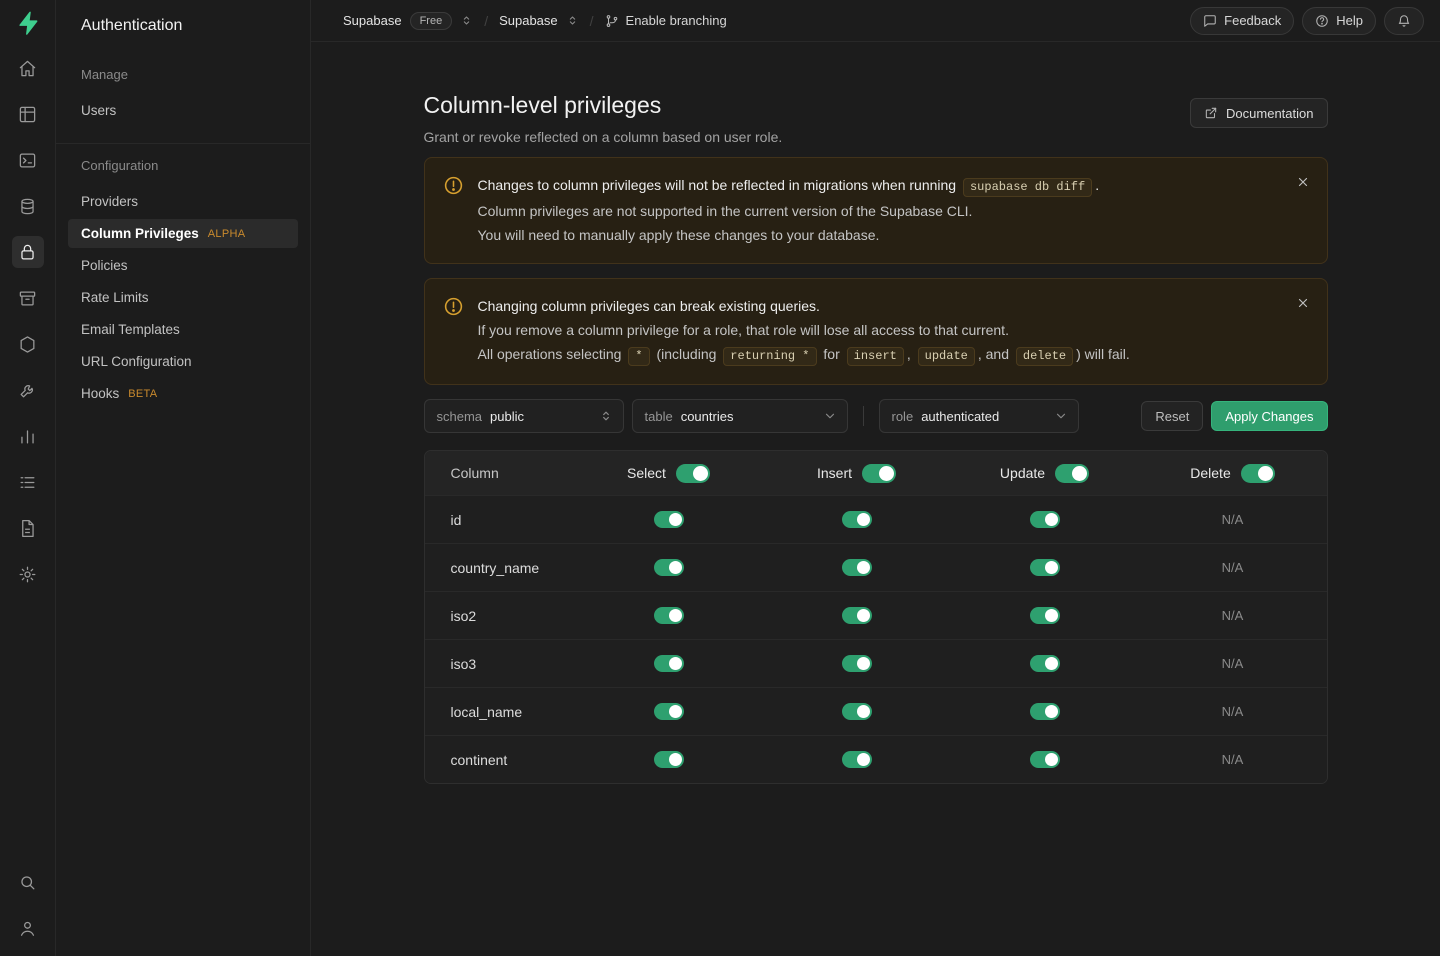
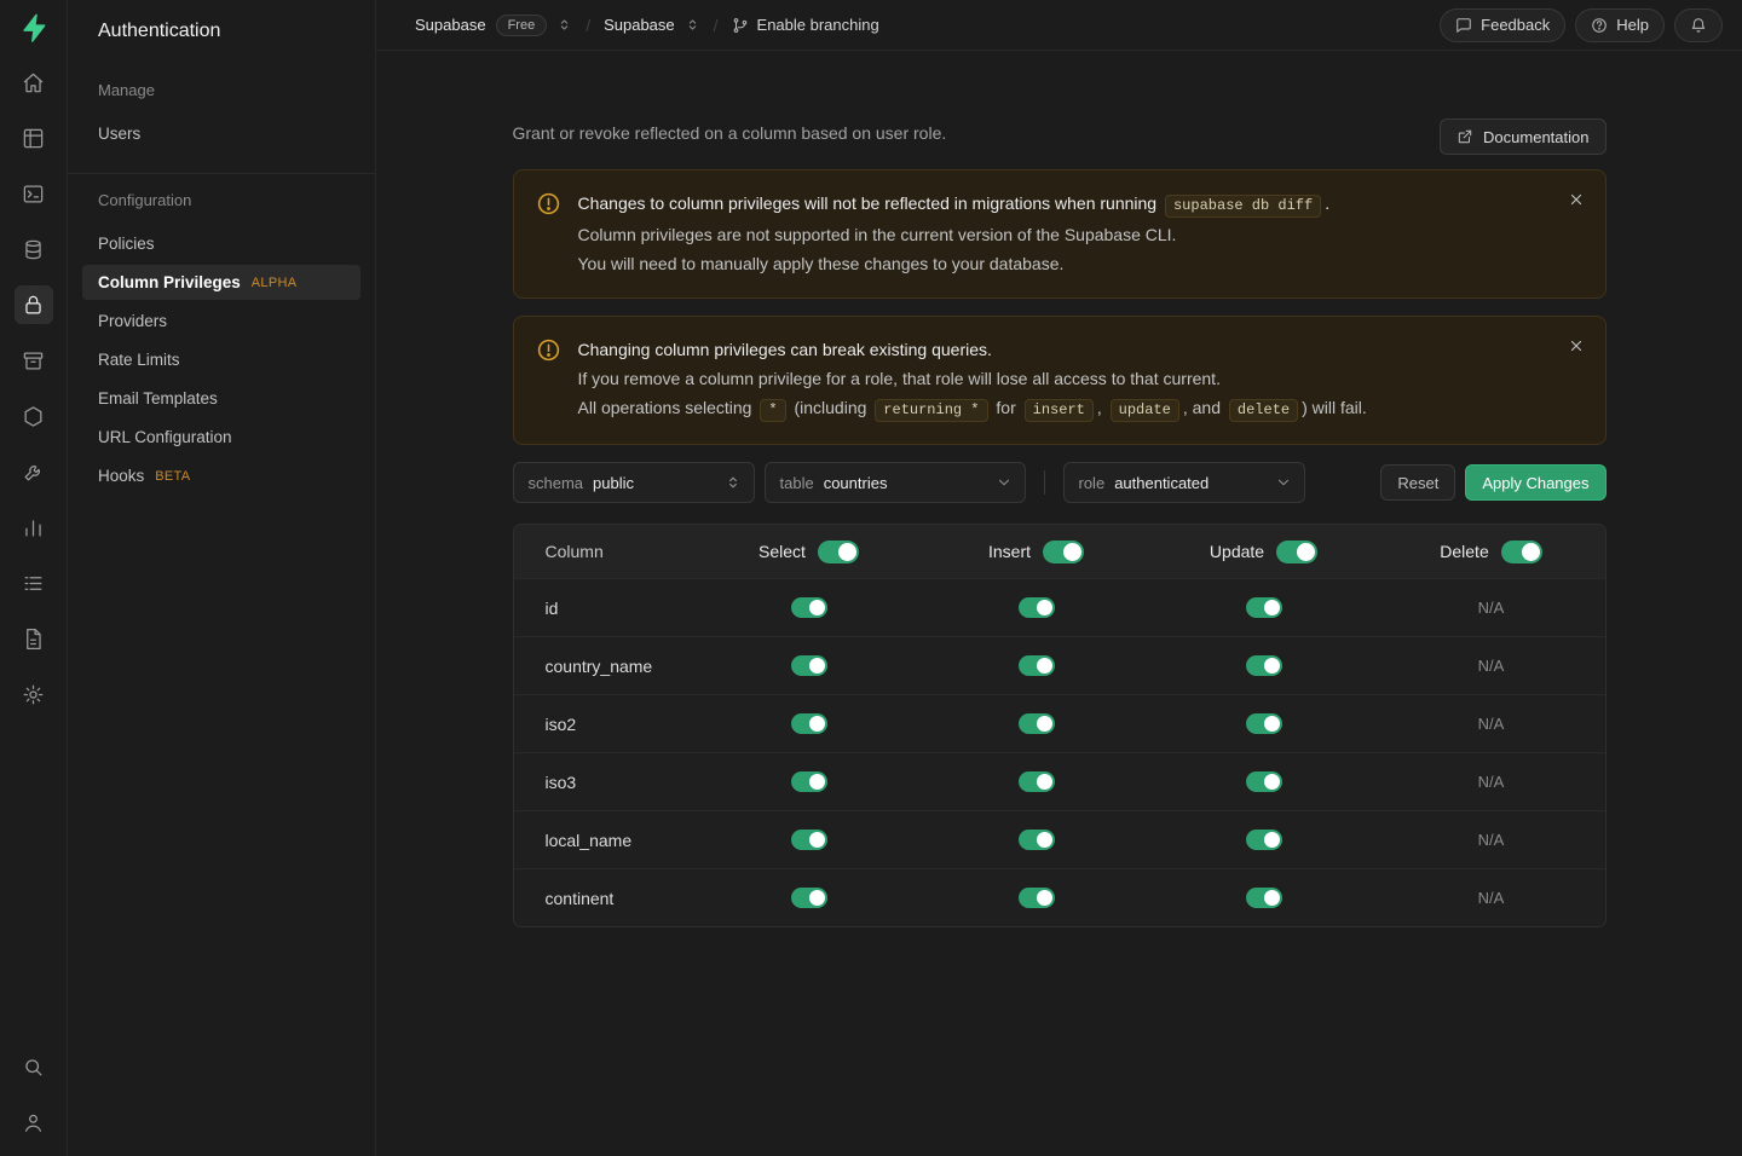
  Authentication
  Manage
  Users
  Configuration
- Providers
+ Policies
  Column Privileges
  ALPHA
- Policies
+ Providers
  Rate Limits
  Email Templates
  URL Configuration
  Hooks
  BETA
  Supabase
  Free
  /
  Supabase
  /
  Enable branching
  Feedback
  Help
- Column-level privileges
  Grant or revoke reflected on a column based on user role.
  Documentation
  Changes to column privileges will not be reflected in migrations when running supabase db diff .
  Column privileges are not supported in the current version of the Supabase CLI.
  You will need to manually apply these changes to your database.
  Changing column privileges can break existing queries.
  If you remove a column privilege for a role, that role will lose all access to that current.
  All operations selecting * (including returning * for insert , update , and delete ) will fail.
  schema
  public
  table
  countries
  role
  authenticated
  Reset
  Apply Changes
  Column
  Select
  Insert
  Update
  Delete
  id
  N/A
  country_name
  N/A
  iso2
  N/A
  iso3
  N/A
  local_name
  N/A
  continent
  N/A
